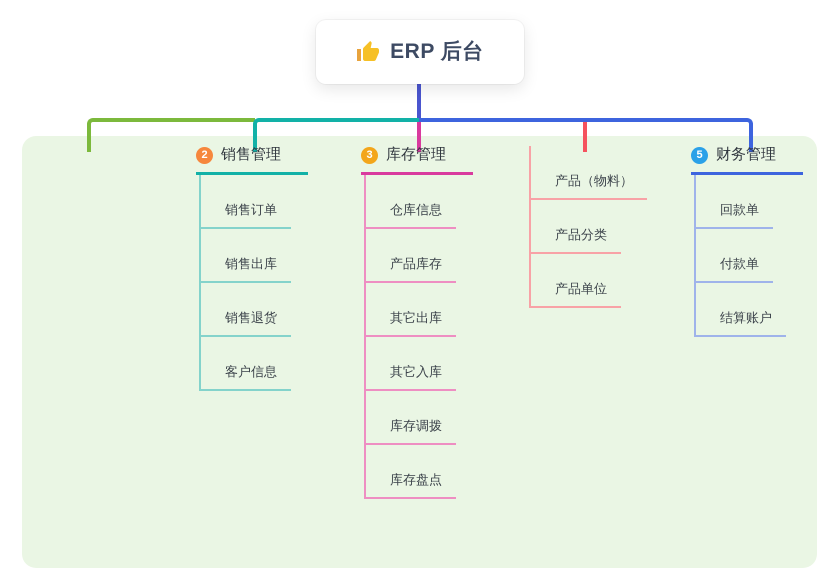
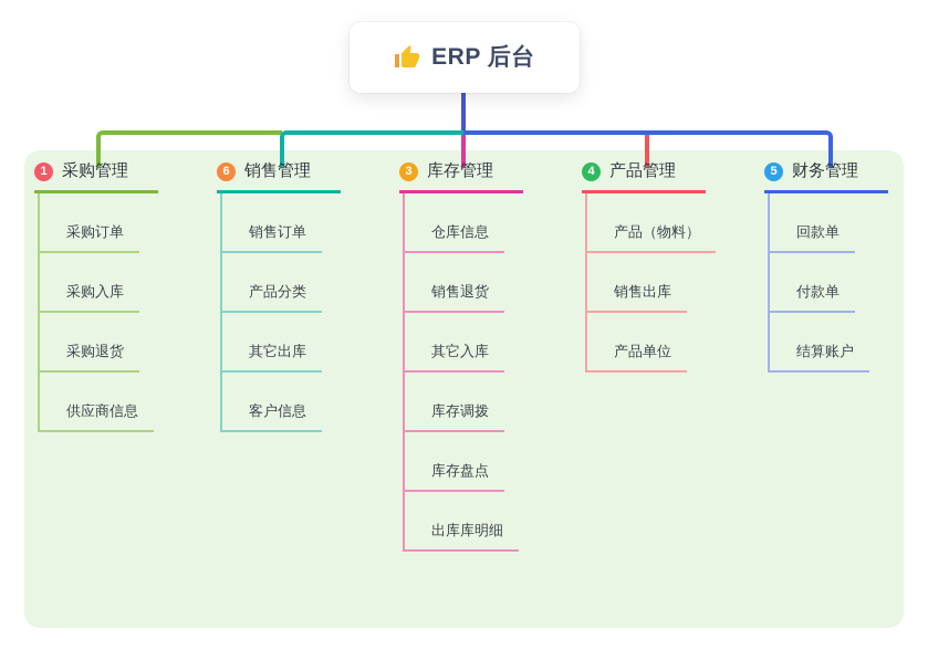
  ERP 后台
+ 1
+ 采购管理
+ 采购订单
+ 采购入库
+ 采购退货
+ 供应商信息
- 2
+ 6
  销售管理
  销售订单
- 销售出库
+ 产品分类
- 销售退货
+ 其它出库
  客户信息
  3
  库存管理
  仓库信息
- 产品库存
- 其它出库
+ 销售退货
  其它入库
  库存调拨
  库存盘点
+ 出库库明细
+ 4
+ 产品管理
  产品（物料）
- 产品分类
+ 销售出库
  产品单位
  5
  财务管理
  回款单
  付款单
  结算账户
